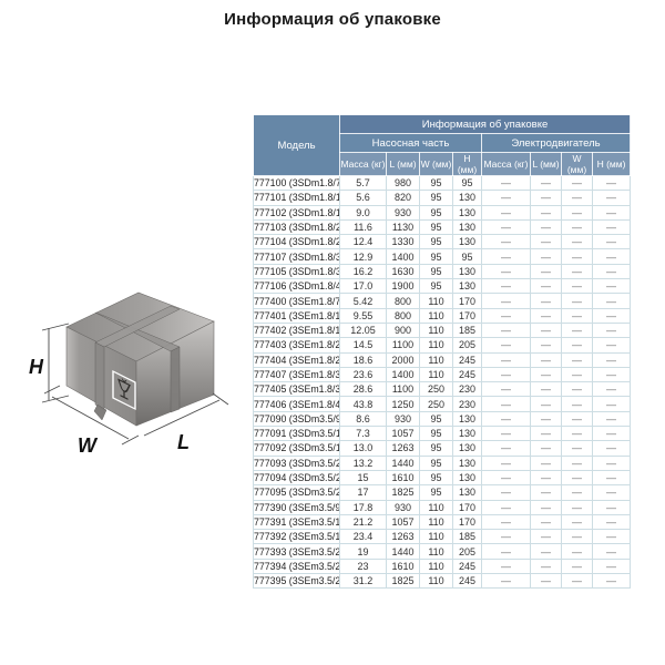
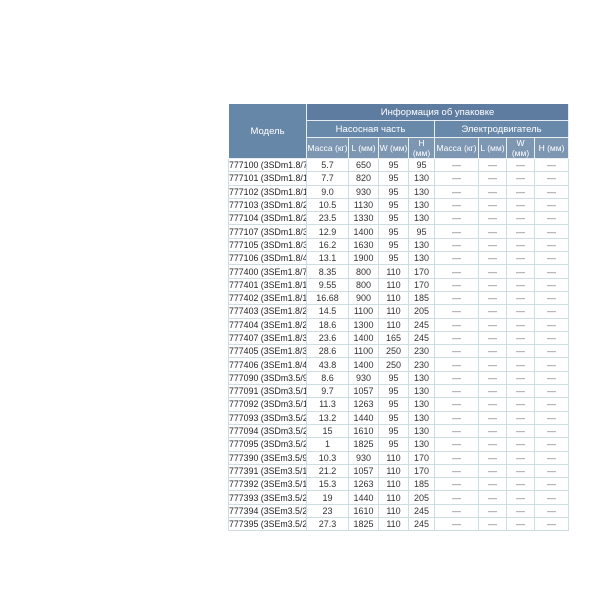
- Информация об упаковке
- H
- W
- L
  Модель	Информация об упаковке
  Насосная часть	Электродвигатель
  Масса (кг)	L (мм)	W (мм)	H (мм)	Масса (кг)	L (мм)	W (мм)	Н (мм)
- 777100 (3SDm1.8/7	5.7	980	95	95	—	—	—	—
+ 777100 (3SDm1.8/7	5.7	650	95	95	—	—	—	—
- 777101 (3SDm1.8/1	5.6	820	95	130	—	—	—	—
+ 777101 (3SDm1.8/1	7.7	820	95	130	—	—	—	—
  777102 (3SDm1.8/1	9.0	930	95	130	—	—	—	—
- 777103 (3SDm1.8/2	11.6	1130	95	130	—	—	—	—
+ 777103 (3SDm1.8/2	10.5	1130	95	130	—	—	—	—
- 777104 (3SDm1.8/2	12.4	1330	95	130	—	—	—	—
+ 777104 (3SDm1.8/2	23.5	1330	95	130	—	—	—	—
  777107 (3SDm1.8/3	12.9	1400	95	95	—	—	—	—
  777105 (3SDm1.8/3	16.2	1630	95	130	—	—	—	—
- 777106 (3SDm1.8/4	17.0	1900	95	130	—	—	—	—
+ 777106 (3SDm1.8/4	13.1	1900	95	130	—	—	—	—
- 777400 (3SEm1.8/7	5.42	800	110	170	—	—	—	—
+ 777400 (3SEm1.8/7	8.35	800	110	170	—	—	—	—
  777401 (3SEm1.8/1	9.55	800	110	170	—	—	—	—
- 777402 (3SEm1.8/1	12.05	900	110	185	—	—	—	—
+ 777402 (3SEm1.8/1	16.68	900	110	185	—	—	—	—
  777403 (3SEm1.8/2	14.5	1100	110	205	—	—	—	—
- 777404 (3SEm1.8/2	18.6	2000	110	245	—	—	—	—
+ 777404 (3SEm1.8/2	18.6	1300	110	245	—	—	—	—
- 777407 (3SEm1.8/3	23.6	1400	110	245	—	—	—	—
+ 777407 (3SEm1.8/3	23.6	1400	165	245	—	—	—	—
  777405 (3SEm1.8/3	28.6	1100	250	230	—	—	—	—
- 777406 (3SEm1.8/4	43.8	1250	250	230	—	—	—	—
+ 777406 (3SEm1.8/4	43.8	1400	250	230	—	—	—	—
  777090 (3SDm3.5/9	8.6	930	95	130	—	—	—	—
- 777091 (3SDm3.5/1	7.3	1057	95	130	—	—	—	—
+ 777091 (3SDm3.5/1	9.7	1057	95	130	—	—	—	—
- 777092 (3SDm3.5/1	13.0	1263	95	130	—	—	—	—
+ 777092 (3SDm3.5/1	11.3	1263	95	130	—	—	—	—
  777093 (3SDm3.5/2	13.2	1440	95	130	—	—	—	—
  777094 (3SDm3.5/2	15	1610	95	130	—	—	—	—
- 777095 (3SDm3.5/2	17	1825	95	130	—	—	—	—
+ 777095 (3SDm3.5/2	1	1825	95	130	—	—	—	—
- 777390 (3SEm3.5/9	17.8	930	110	170	—	—	—	—
+ 777390 (3SEm3.5/9	10.3	930	110	170	—	—	—	—
  777391 (3SEm3.5/1	21.2	1057	110	170	—	—	—	—
- 777392 (3SEm3.5/1	23.4	1263	110	185	—	—	—	—
+ 777392 (3SEm3.5/1	15.3	1263	110	185	—	—	—	—
  777393 (3SEm3.5/2	19	1440	110	205	—	—	—	—
  777394 (3SEm3.5/2	23	1610	110	245	—	—	—	—
- 777395 (3SEm3.5/2	31.2	1825	110	245	—	—	—	—
+ 777395 (3SEm3.5/2	27.3	1825	110	245	—	—	—	—
